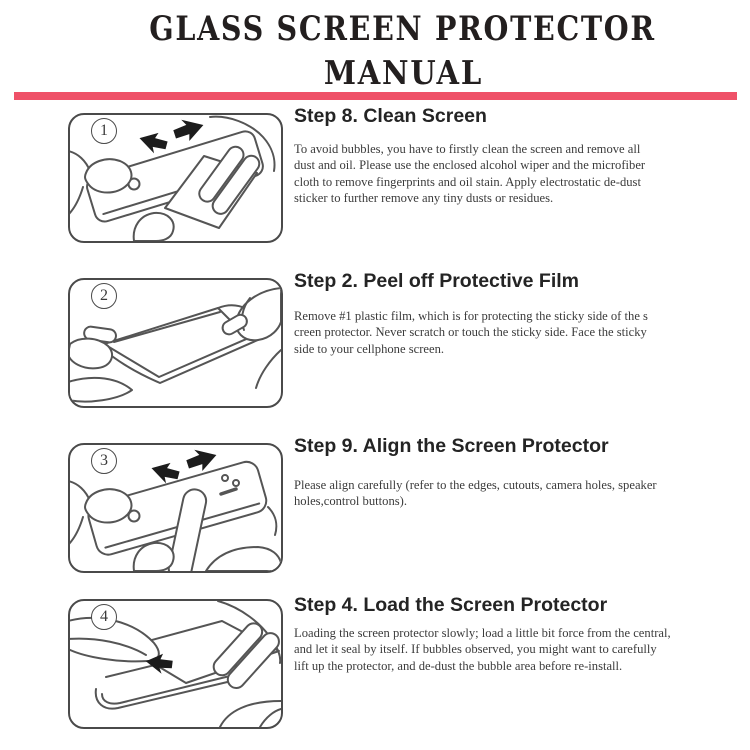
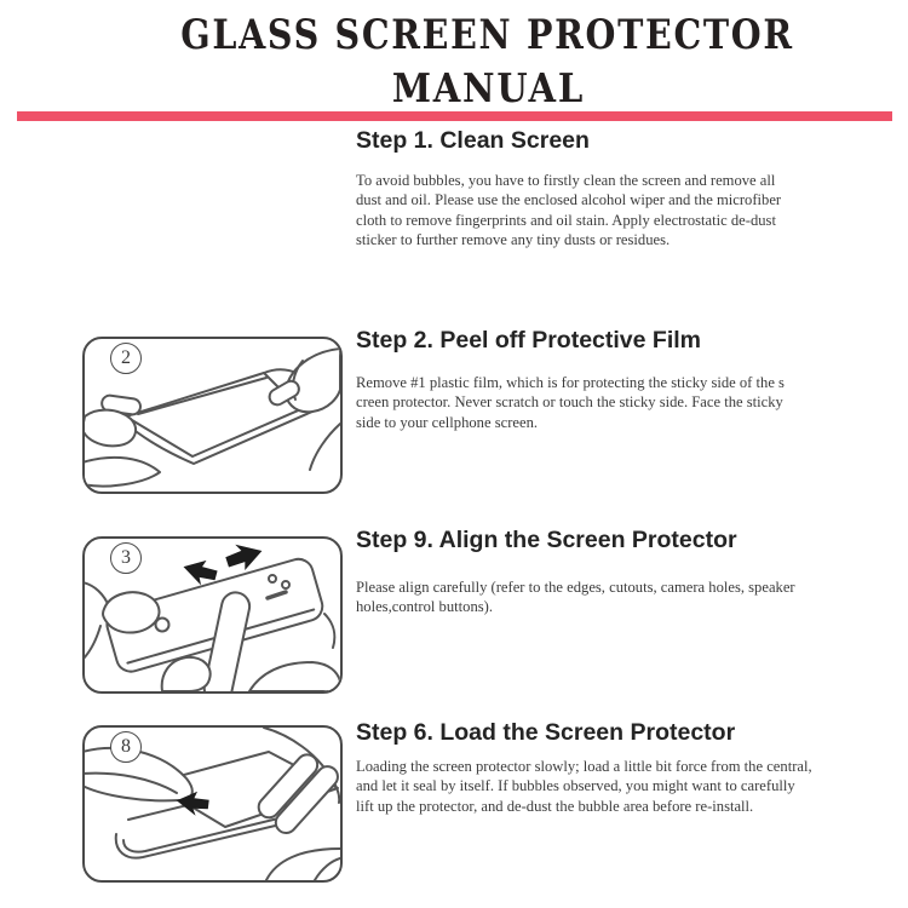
  GLASS SCREEN PROTECTOR
  MANUAL
- 1
- Step 8. Clean Screen
+ Step 1. Clean Screen
  To avoid bubbles, you have to firstly clean the screen and remove all
  dust and oil. Please use the enclosed alcohol wiper and the microfiber
  cloth to remove fingerprints and oil stain. Apply electrostatic de-dust
  sticker to further remove any tiny dusts or residues.
  2
  Step 2. Peel off Protective Film
  Remove #1 plastic film, which is for protecting the sticky side of the s
  creen protector. Never scratch or touch the sticky side. Face the sticky
  side to your cellphone screen.
  3
  Step 9. Align the Screen Protector
  Please align carefully (refer to the edges, cutouts, camera holes, speaker
  holes,control buttons).
- 4
+ 8
- Step 4. Load the Screen Protector
+ Step 6. Load the Screen Protector
  Loading the screen protector slowly; load a little bit force from the central,
  and let it seal by itself. If bubbles observed, you might want to carefully
  lift up the protector, and de-dust the bubble area before re-install.
